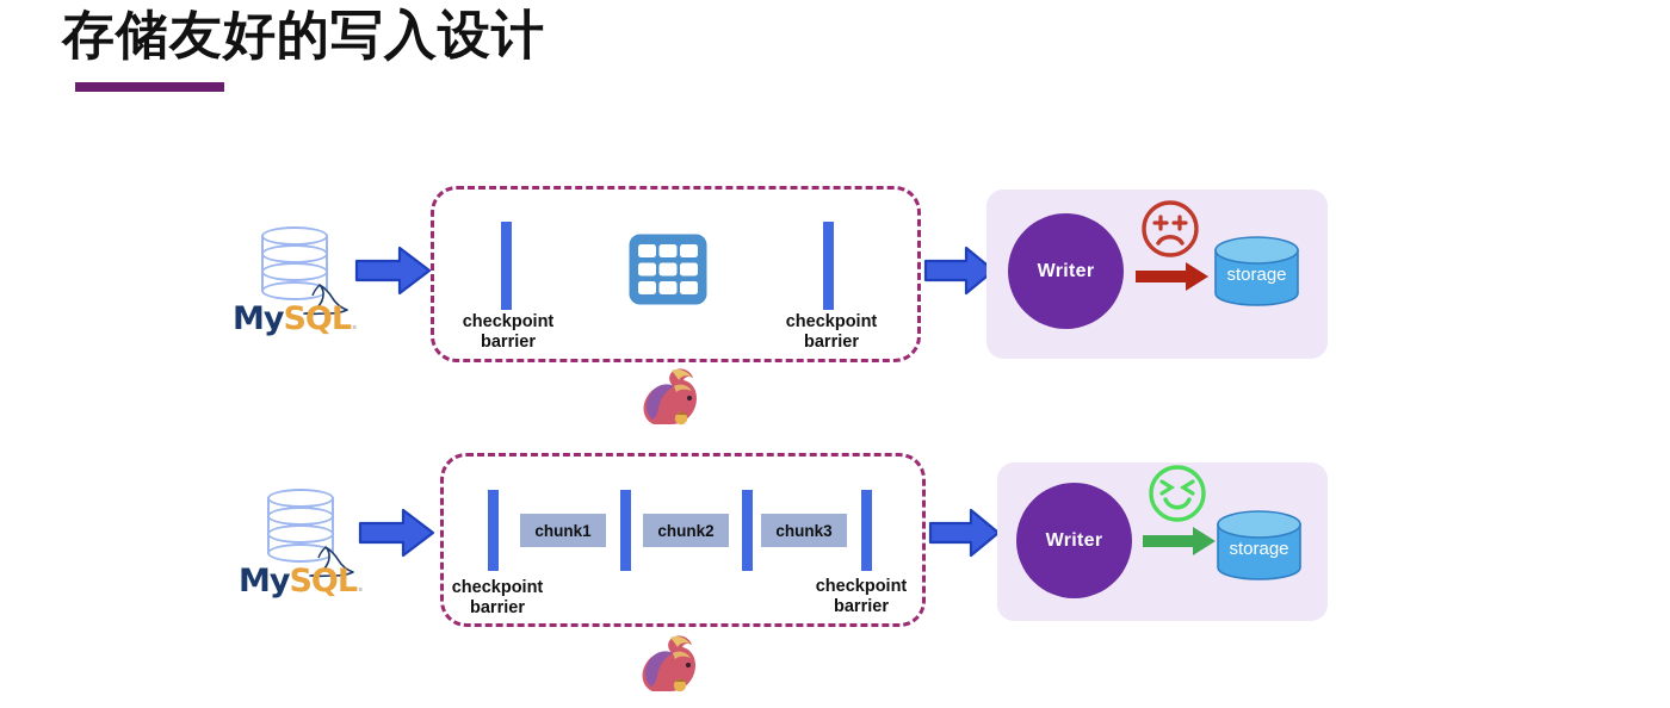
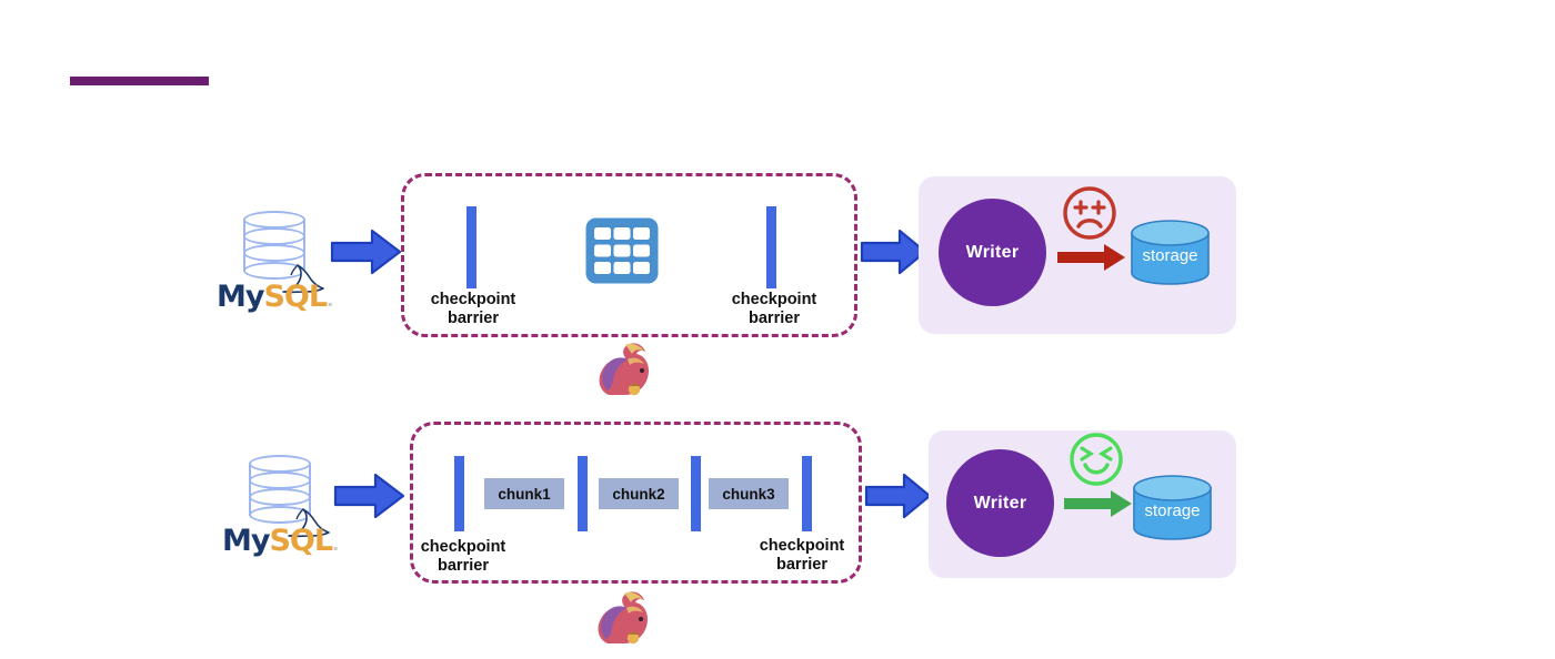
- 存储友好的写入设计
  MySQL.
  checkpoint
  barrier
  checkpoint
  barrier
  Writer
  storage
  MySQL.
  checkpoint
  barrier
  checkpoint
  barrier
  chunk1
  chunk2
  chunk3
  Writer
  storage
